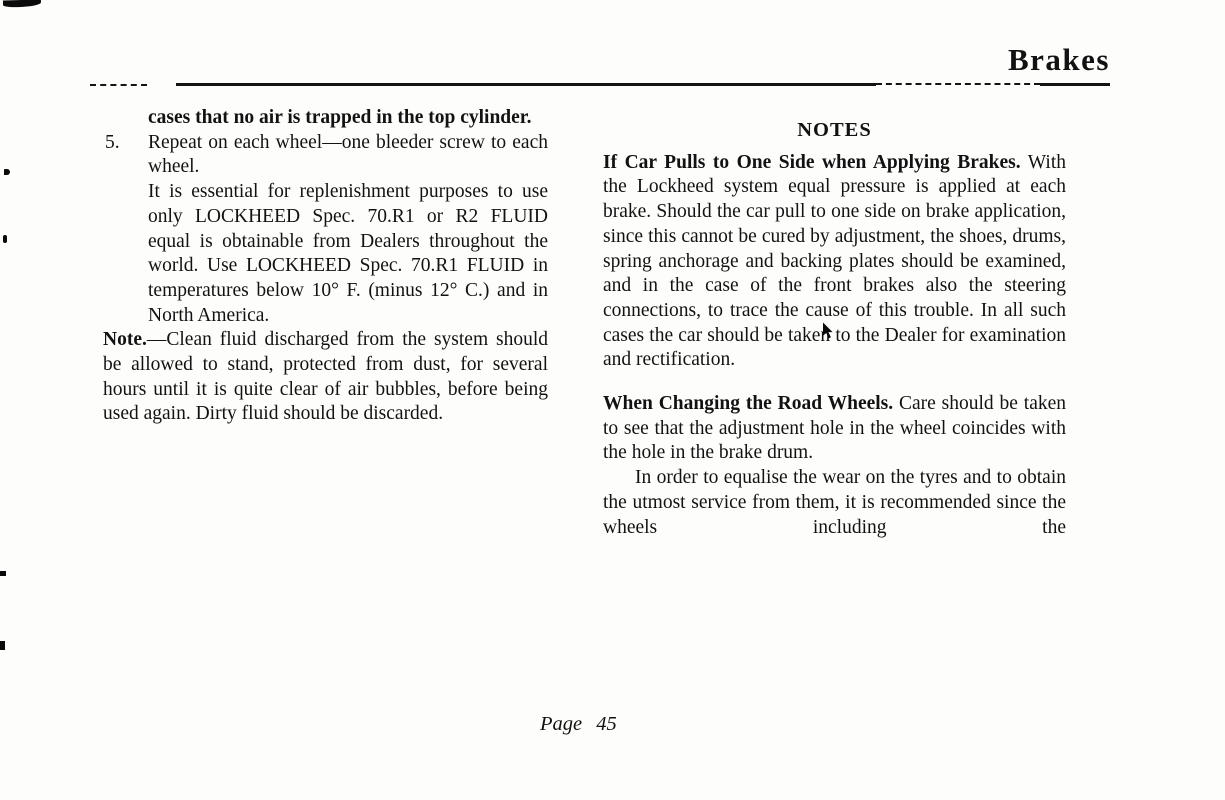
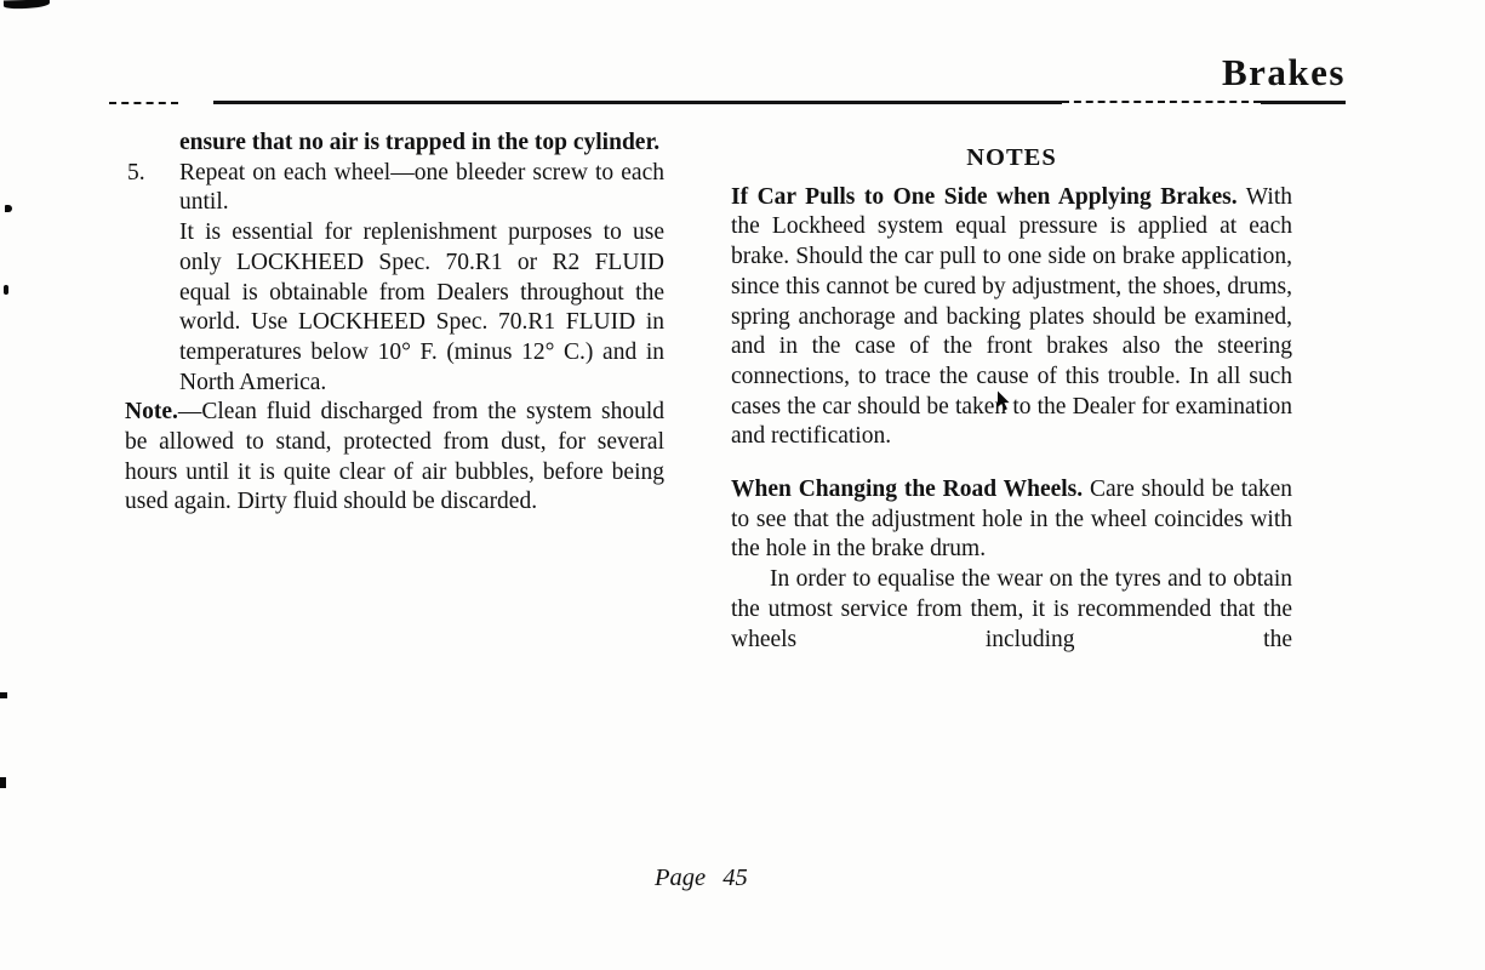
  Brakes
- cases that no air is trapped in the top cylinder.
+ ensure that no air is trapped in the top cylinder.
  5.
- Repeat on each wheel—one bleeder screw to each wheel.
+ Repeat on each wheel—one bleeder screw to each until.
  It is essential for replenishment purposes to use only LOCKHEED Spec. 70.R1 or R2 FLUID equal is obtainable from Dealers throughout the world. Use LOCKHEED Spec. 70.R1 FLUID in temperatures below 10° F. (minus 12° C.) and in North America.
  Note.—Clean fluid discharged from the system should be allowed to stand, protected from dust, for several hours until it is quite clear of air bubbles, before being used again. Dirty fluid should be discarded.
  NOTES
  If Car Pulls to One Side when Applying Brakes. With the Lockheed system equal pressure is applied at each brake. Should the car pull to one side on brake application, since this cannot be cured by adjustment, the shoes, drums, spring anchorage and backing plates should be examined, and in the case of the front brakes also the steering connections, to trace the cause of this trouble. In all such cases the car should be taken to the Dealer for examination and rectification.
  When Changing the Road Wheels. Care should be taken to see that the adjustment hole in the wheel coincides with the hole in the brake drum.
- In order to equalise the wear on the tyres and to obtain the utmost service from them, it is recommended since the wheels including the
+ In order to equalise the wear on the tyres and to obtain the utmost service from them, it is recommended that the wheels including the
  Page 45
